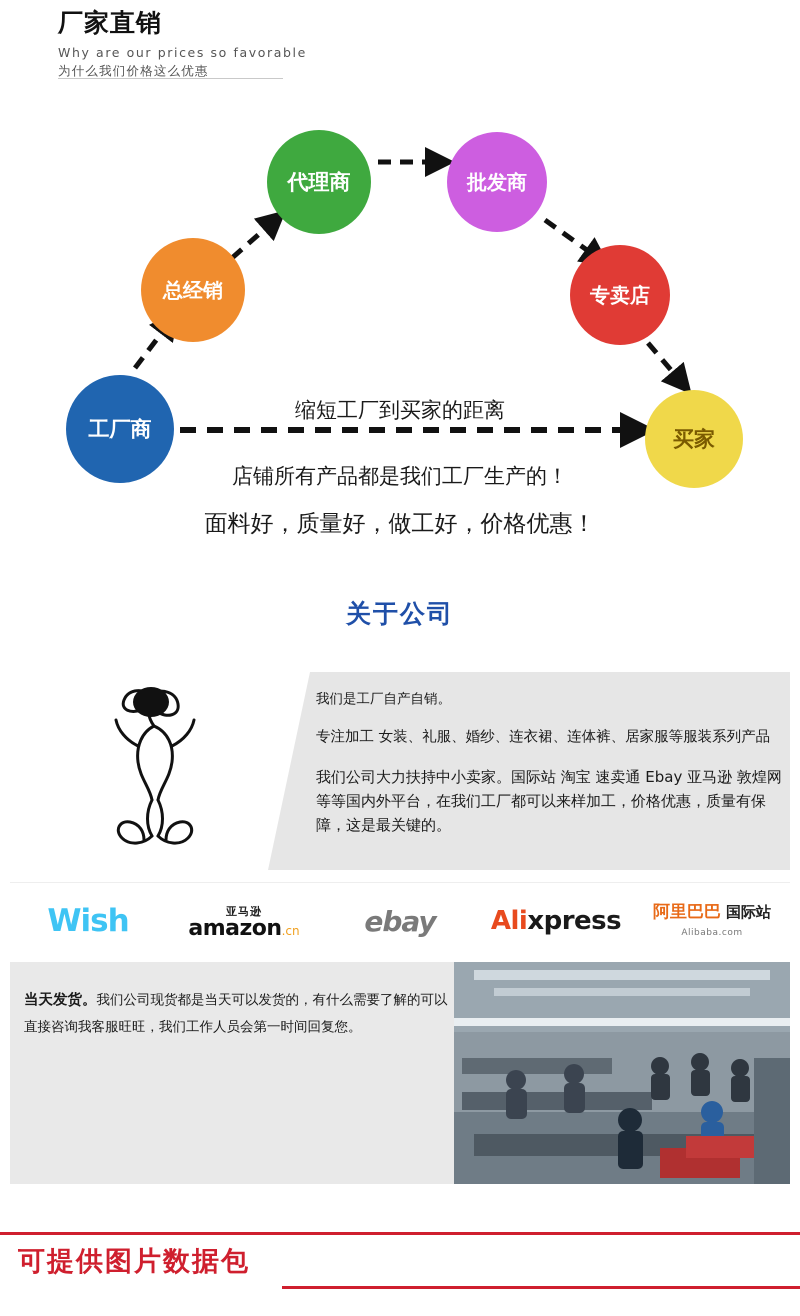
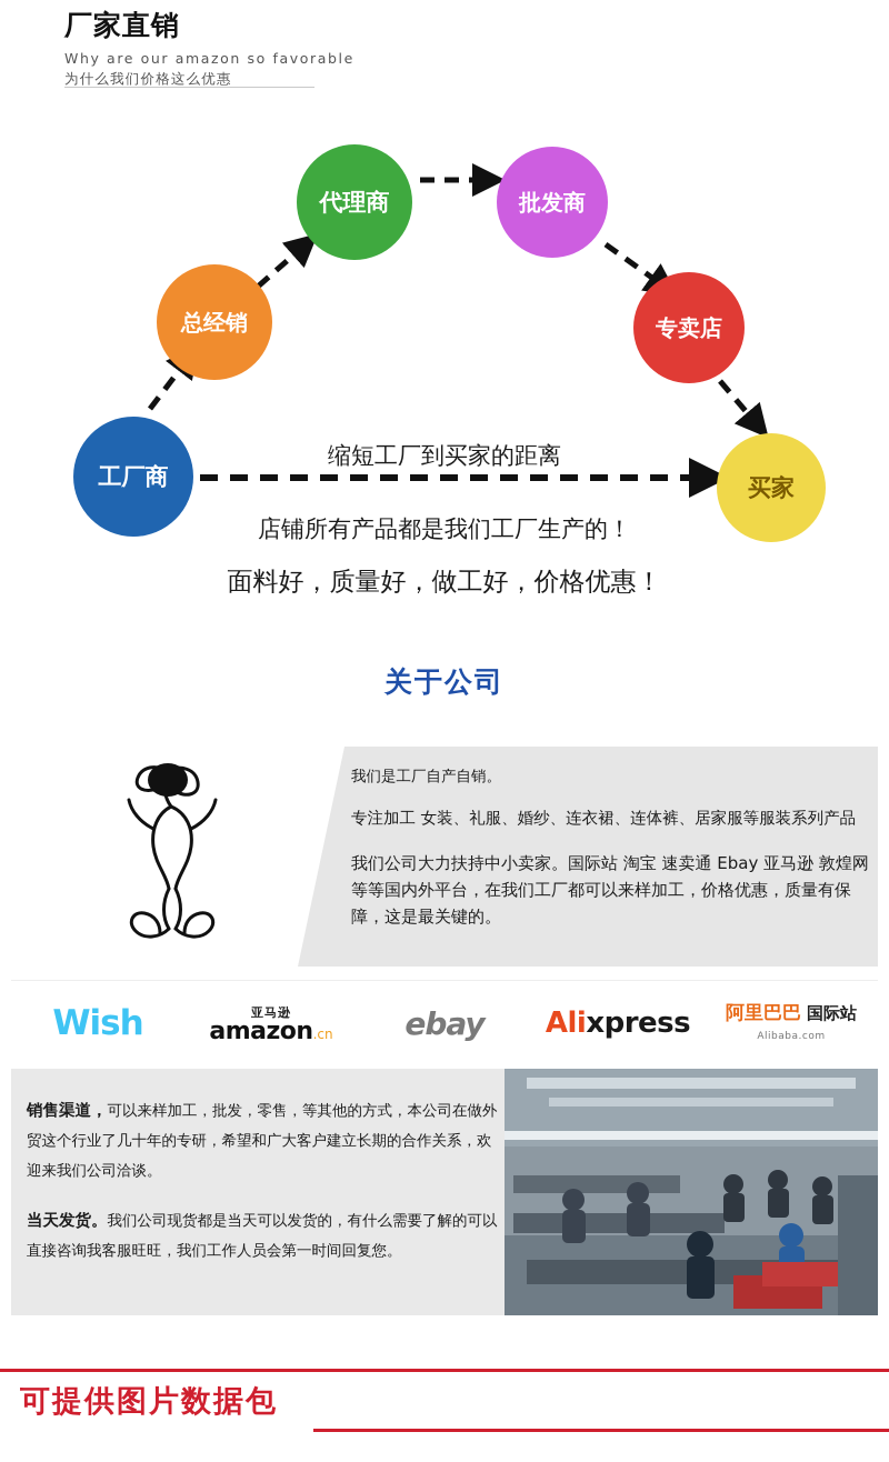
  厂家直销
- Why are our prices so favorable
+ Why are our amazon so favorable
  为什么我们价格这么优惠
  工厂商
  总经销
  代理商
  批发商
  专卖店
  买家
  缩短工厂到买家的距离
  店铺所有产品都是我们工厂生产的！
  面料好，质量好，做工好，价格优惠！
  关于公司
  我们是工厂自产自销。
  专注加工 女装、礼服、婚纱、连衣裙、连体裤、居家服等服装系列产品
  我们公司大力扶持中小卖家。国际站 淘宝 速卖通 Ebay 亚马逊 敦煌网 等等国内外平台，在我们工厂都可以来样加工，价格优惠，质量有保障，这是最关键的。
  Wish
  亚马逊
  amazon.cn
  ebay
  Alixpress
  阿里巴巴 国际站
  Alibaba.com
+ 销售渠道，可以来样加工，批发，零售，等其他的方式，本公司在做外贸这个行业了几十年的专研，希望和广大客户建立长期的合作关系，欢迎来我们公司洽谈。
  当天发货。我们公司现货都是当天可以发货的，有什么需要了解的可以直接咨询我客服旺旺，我们工作人员会第一时间回复您。
  可提供图片数据包
